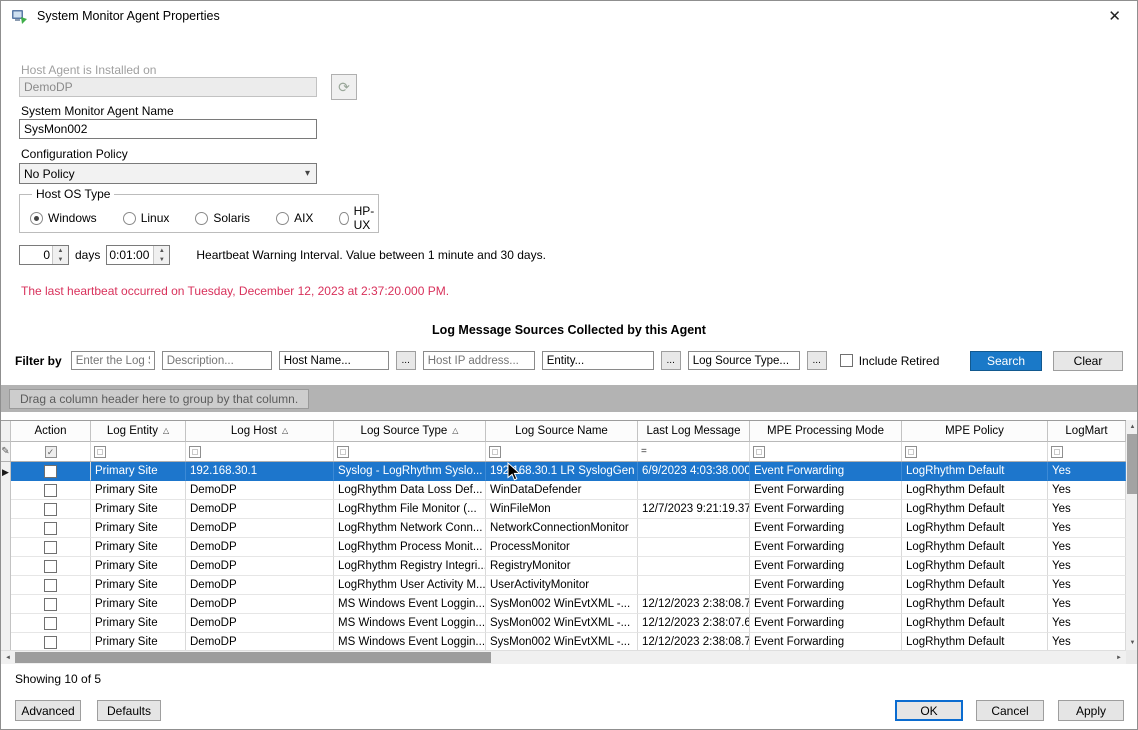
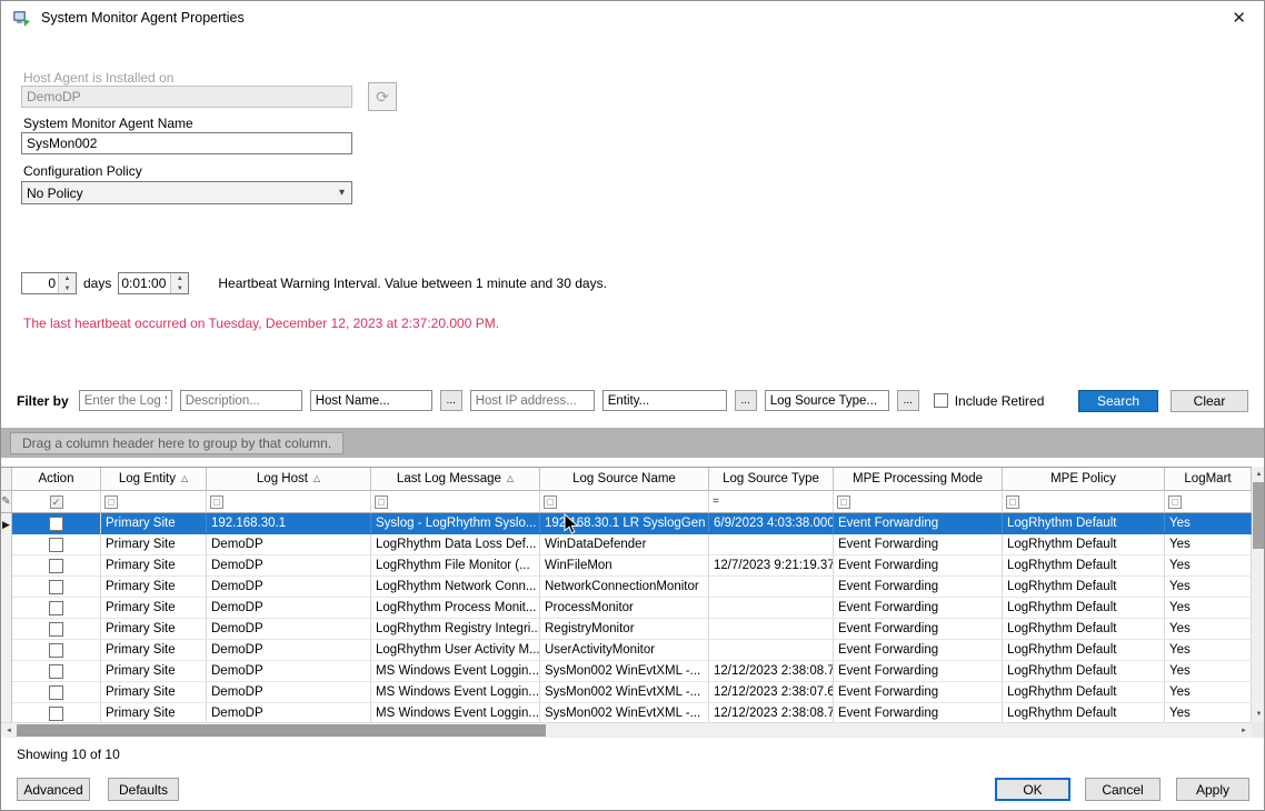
  System Monitor Agent Properties
  ✕
  Host Agent is Installed on
  DemoDP
  ⟳
  System Monitor Agent Name
  SysMon002
  Configuration Policy
  No Policy
  ▾
- Host OS Type
- Windows
- Linux
- Solaris
- AIX
- HP-UX
  0
  days
  0:01:00
  Heartbeat Warning Interval. Value between 1 minute and 30 days.
  The last heartbeat occurred on Tuesday, December 12, 2023 at 2:37:20.000 PM.
- Log Message Sources Collected by this Agent
  Filter by
  Description...
  Host Name...
  ...
  Host IP address...
  Entity...
  ...
  Log Source Type...
  ...
  Include Retired
  Search
  Clear
  Drag a column header here to group by that column.
  Action
  Log Entity
  △
  Log Host
  △
- Log Source Type
+ Last Log Message
  △
  Log Source Name
- Last Log Message
+ Log Source Type
  MPE Processing Mode
  MPE Policy
  LogMart
  ✎
  ✓
  =
  ▶
  Primary Site
  192.168.30.1
  Syslog - LogRhythm Syslo...
  19268.30.1 LR SyslogGen
  6/9/2023 4:03:38.000
  Event Forwarding
  LogRhythm Default
  Yes
  Primary Site
  DemoDP
  LogRhythm Data Loss Def...
  WinDataDefender
  Event Forwarding
  LogRhythm Default
  Yes
  Primary Site
  DemoDP
  LogRhythm File Monitor (...
  WinFileMon
  12/7/2023 9:21:19.37
  Event Forwarding
  LogRhythm Default
  Yes
  Primary Site
  DemoDP
  LogRhythm Network Conn...
  NetworkConnectionMonitor
  Event Forwarding
  LogRhythm Default
  Yes
  Primary Site
  DemoDP
  LogRhythm Process Monit...
  ProcessMonitor
  Event Forwarding
  LogRhythm Default
  Yes
  Primary Site
  DemoDP
  LogRhythm Registry Integri...
  RegistryMonitor
  Event Forwarding
  LogRhythm Default
  Yes
  Primary Site
  DemoDP
  LogRhythm User Activity M...
  UserActivityMonitor
  Event Forwarding
  LogRhythm Default
  Yes
  Primary Site
  DemoDP
  MS Windows Event Loggin...
  SysMon002 WinEvtXML -...
  12/12/2023 2:38:08.7
  Event Forwarding
  LogRhythm Default
  Yes
  Primary Site
  DemoDP
  MS Windows Event Loggin...
  SysMon002 WinEvtXML -...
  12/12/2023 2:38:07.6
  Event Forwarding
  LogRhythm Default
  Yes
  Primary Site
  DemoDP
  MS Windows Event Loggin...
  SysMon002 WinEvtXML -...
  12/12/2023 2:38:08.7
  Event Forwarding
  LogRhythm Default
  Yes
- Showing 10 of 5
+ Showing 10 of 10
  Advanced
  Defaults
  OK
  Cancel
  Apply
